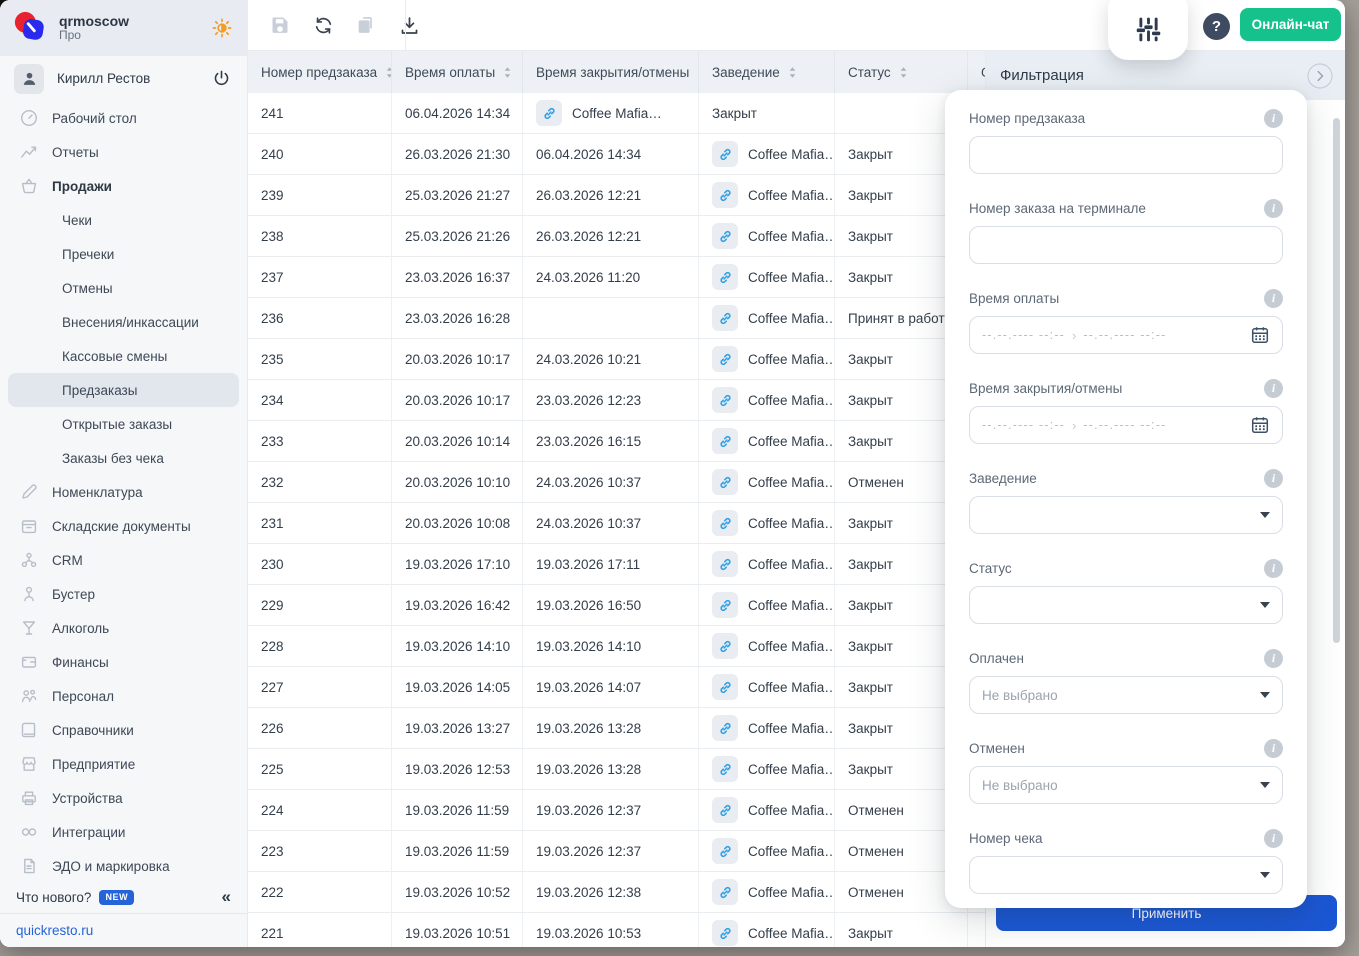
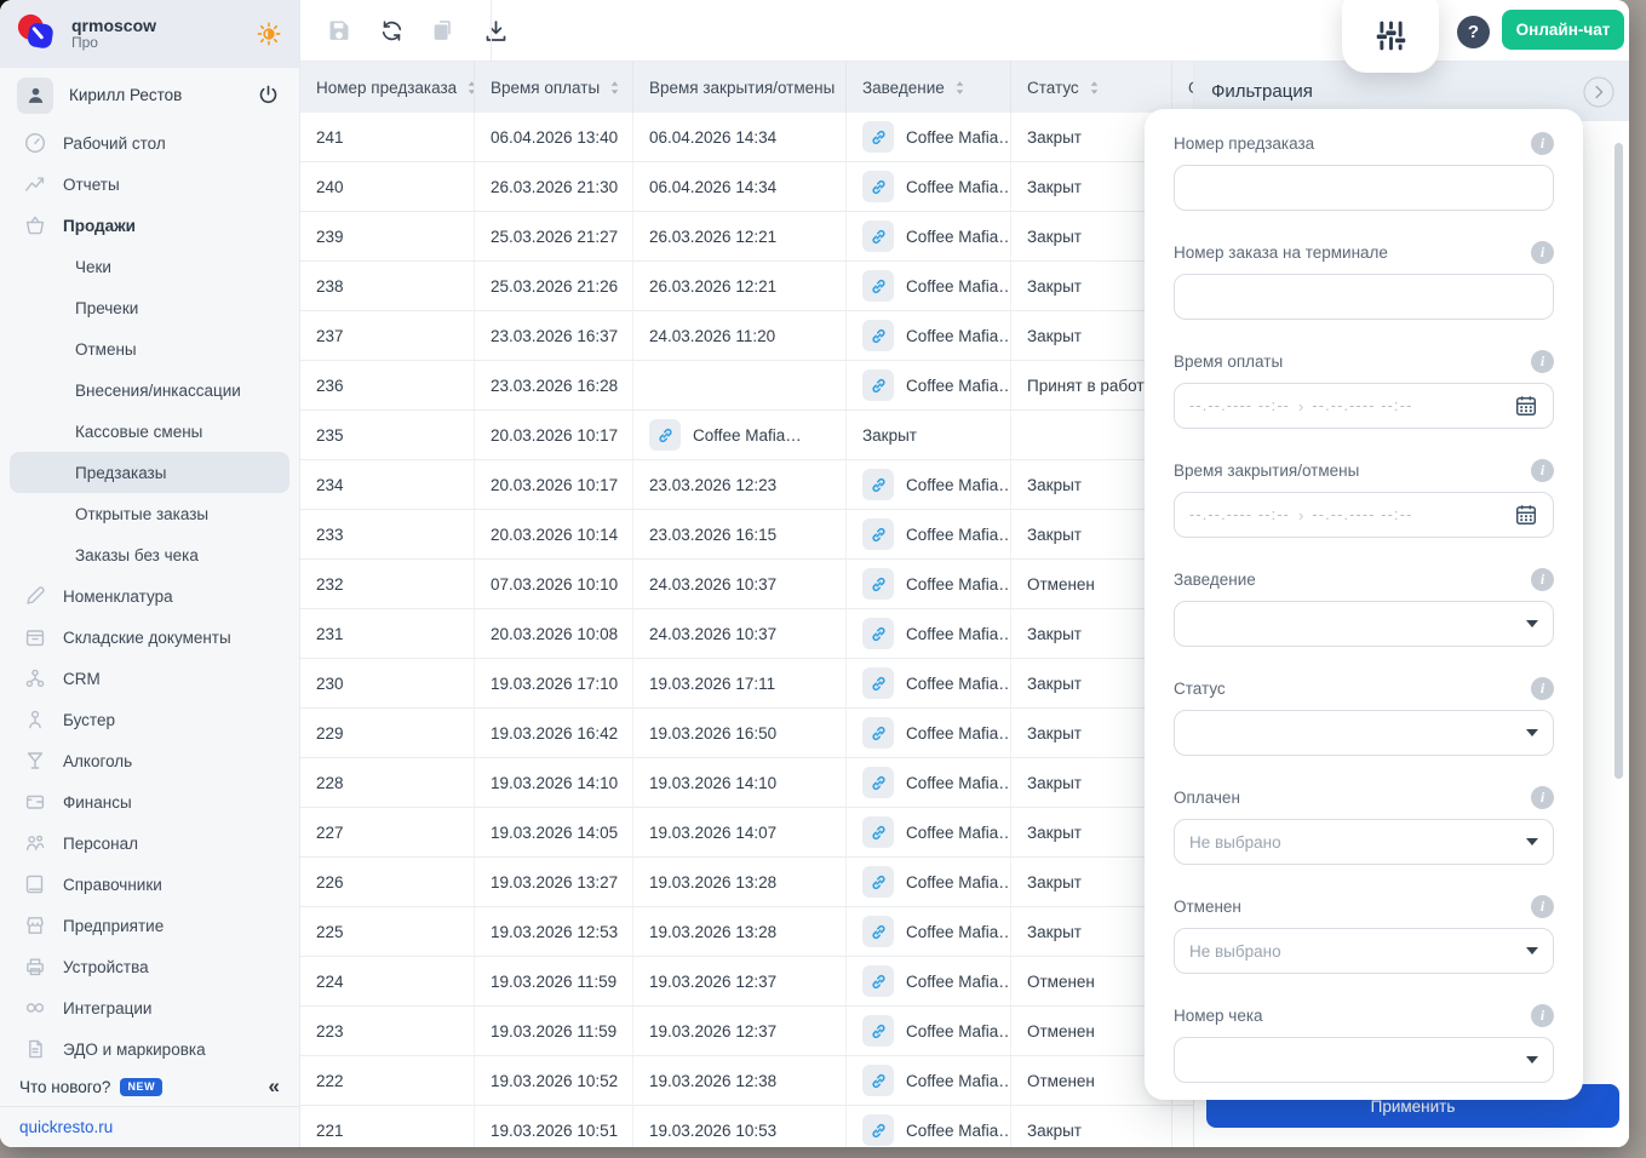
  qrmoscow
  Про
  Кирилл Рестов
  Рабочий стол
  Отчеты
  Продажи
  Чеки
  Пречеки
  Отмены
  Внесения/инкассации
  Кассовые смены
  Предзаказы
  Открытые заказы
  Заказы без чека
  Номенклатура
  Складские документы
  CRM
  Бустер
  Алкоголь
  Финансы
  Персонал
  Справочники
  Предприятие
  Устройства
  Интеграции
  ЭДО и маркировка
  Что нового?
  NEW
  «
  quickresto.ru
  Номер предзаказа
  Время оплаты
  Время закрытия/отмены
  Заведение
  Статус
  241
+ 06.04.2026 13:40
  06.04.2026 14:34
  Coffee Mafia…
  Закрыт
  240
  26.03.2026 21:30
  06.04.2026 14:34
  Coffee Mafia…
  Закрыт
  239
  25.03.2026 21:27
  26.03.2026 12:21
  Coffee Mafia…
  Закрыт
  238
  25.03.2026 21:26
  26.03.2026 12:21
  Coffee Mafia…
  Закрыт
  237
  23.03.2026 16:37
  24.03.2026 11:20
  Coffee Mafia…
  Закрыт
  236
  23.03.2026 16:28
  Coffee Mafia…
  Принят в работ
  235
  20.03.2026 10:17
- 24.03.2026 10:21
  Coffee Mafia…
  Закрыт
  234
  20.03.2026 10:17
  23.03.2026 12:23
  Coffee Mafia…
  Закрыт
  233
  20.03.2026 10:14
  23.03.2026 16:15
  Coffee Mafia…
  Закрыт
  232
- 20.03.2026 10:10
+ 07.03.2026 10:10
  24.03.2026 10:37
  Coffee Mafia…
  Отменен
  231
  20.03.2026 10:08
  24.03.2026 10:37
  Coffee Mafia…
  Закрыт
  230
  19.03.2026 17:10
  19.03.2026 17:11
  Coffee Mafia…
  Закрыт
  229
  19.03.2026 16:42
  19.03.2026 16:50
  Coffee Mafia…
  Закрыт
  228
  19.03.2026 14:10
  19.03.2026 14:10
  Coffee Mafia…
  Закрыт
  227
  19.03.2026 14:05
  19.03.2026 14:07
  Coffee Mafia…
  Закрыт
  226
  19.03.2026 13:27
  19.03.2026 13:28
  Coffee Mafia…
  Закрыт
  225
  19.03.2026 12:53
  19.03.2026 13:28
  Coffee Mafia…
  Закрыт
  224
  19.03.2026 11:59
  19.03.2026 12:37
  Coffee Mafia…
  Отменен
  223
  19.03.2026 11:59
  19.03.2026 12:37
  Coffee Mafia…
  Отменен
  222
  19.03.2026 10:52
  19.03.2026 12:38
  Coffee Mafia…
  Отменен
  221
  19.03.2026 10:51
  19.03.2026 10:53
  Coffee Mafia…
  Закрыт
  Фильтрация
  Применить
  Номер предзаказа
  i
  Номер заказа на терминале
  i
  Время оплаты
  i
  --.--.---- --:--
  ›
  --.--.---- --:--
  Время закрытия/отмены
  i
  --.--.---- --:--
  ›
  --.--.---- --:--
  Заведение
  i
  Статус
  i
  Оплачен
  i
  Не выбрано
  Отменен
  i
  Не выбрано
  Номер чека
  i
  ?
  Онлайн-чат
